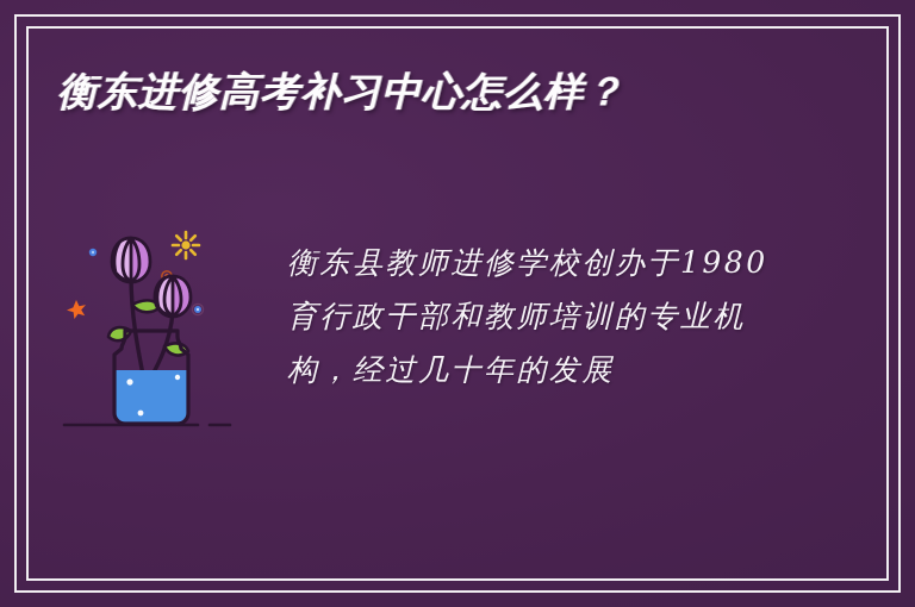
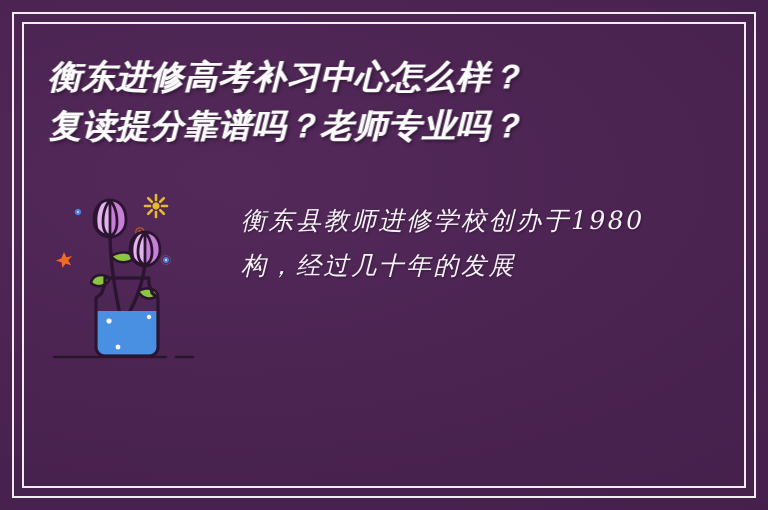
  衡东进修高考补习中心怎么样？
+ 复读提分靠谱吗？老师专业吗？
  衡东县教师进修学校创办于1980
- 育行政干部和教师培训的专业机
  构，经过几十年的发展
